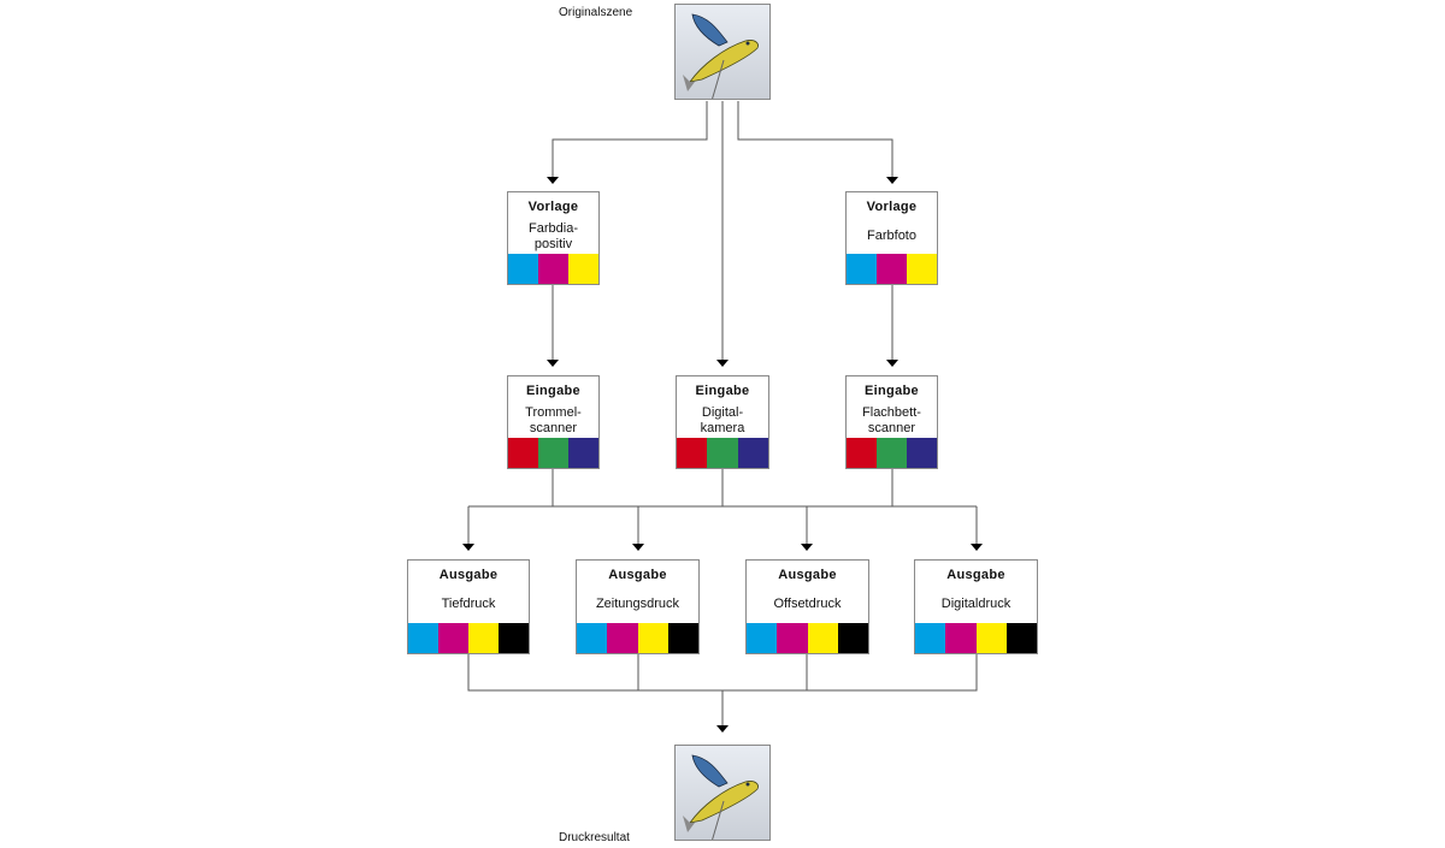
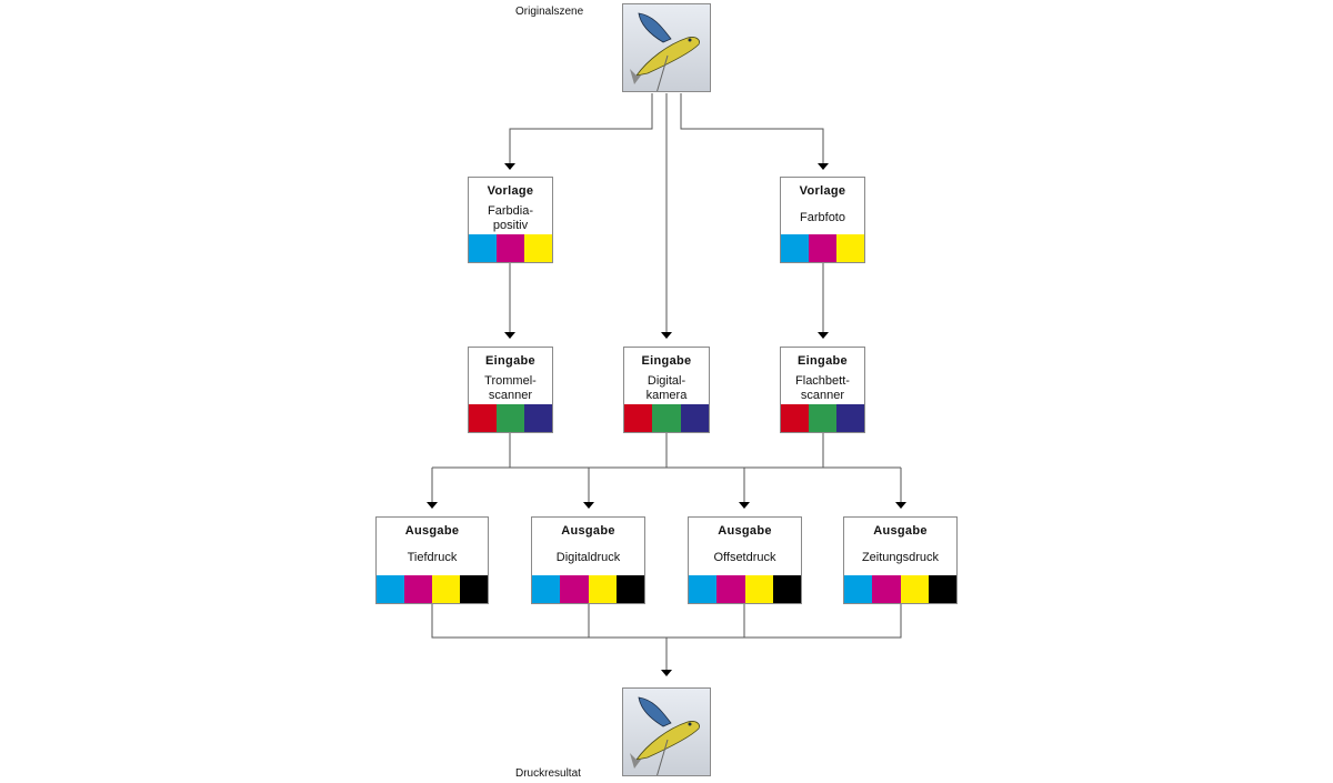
  Originalszene
  Druckresultat
  Vorlage
  Farbdia-
  positiv
  Vorlage
  Farbfoto
  Eingabe
  Trommel-
  scanner
  Eingabe
  Digital-
  kamera
  Eingabe
  Flachbett-
  scanner
  Ausgabe
  Tiefdruck
  Ausgabe
- Zeitungsdruck
+ Digitaldruck
  Ausgabe
  Offsetdruck
  Ausgabe
- Digitaldruck
+ Zeitungsdruck
